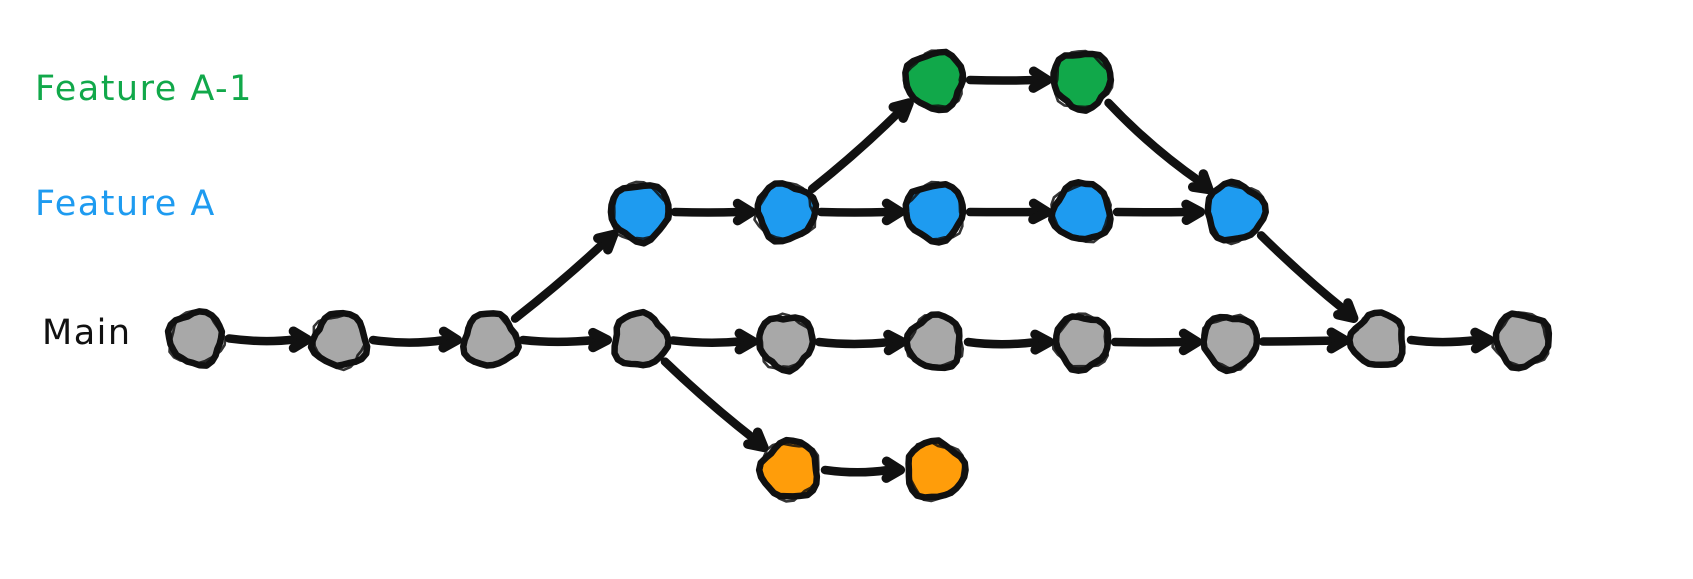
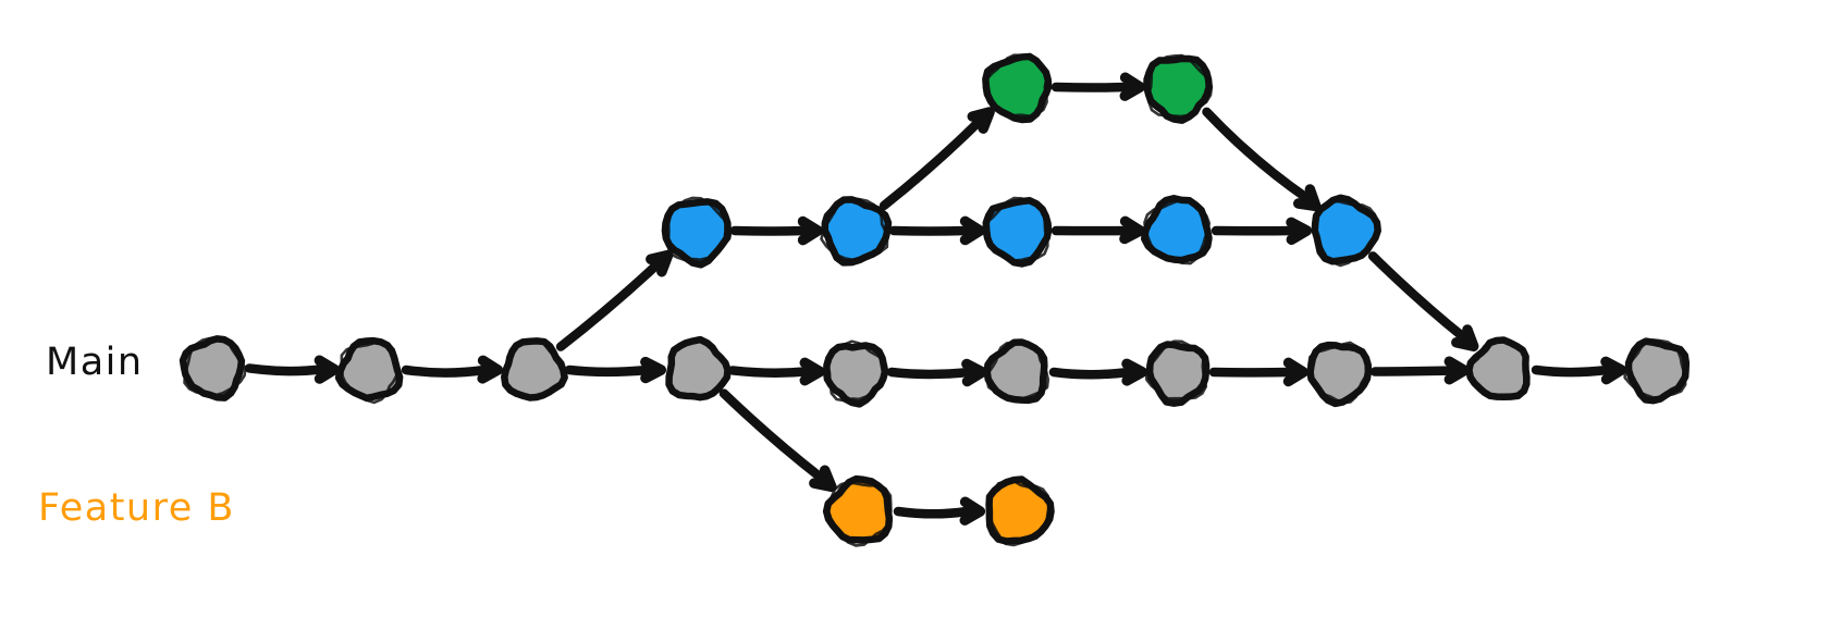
- Feature A-1
- Feature A
  Main
+ Feature B
